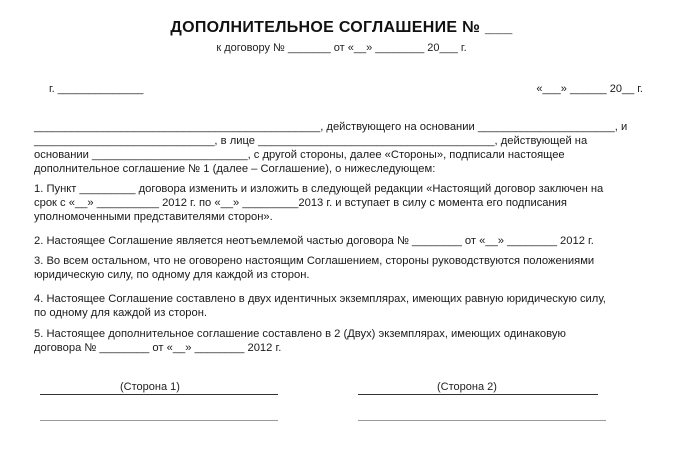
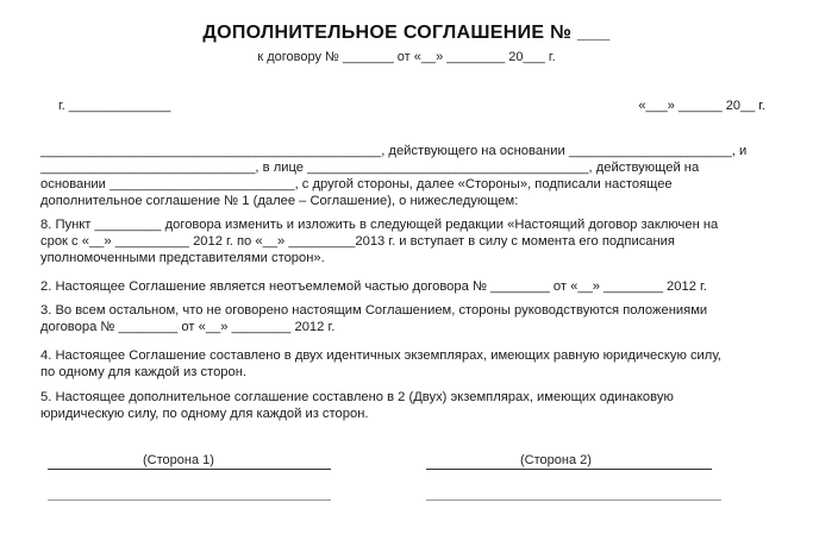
  ДОПОЛНИТЕЛЬНОЕ СОГЛАШЕНИЕ № ___
  к договору № _______ от «__» ________ 20___ г.
  г. ______________
  «___» ______ 20__ г.
  ______________________________________________, действующего на основании ______________________, и
  _____________________________, в лице ______________________________________, действующей на
  основании _________________________, с другой стороны, далее «Стороны», подписали настоящее
  дополнительное соглашение № 1 (далее – Соглашение), о нижеследующем:
- 1. Пункт _________ договора изменить и изложить в следующей редакции «Настоящий договор заключен на
+ 8. Пункт _________ договора изменить и изложить в следующей редакции «Настоящий договор заключен на
  срок с «__» __________ 2012 г. по «__» _________2013 г. и вступает в силу с момента его подписания
  уполномоченными представителями сторон».
  2. Настоящее Соглашение является неотъемлемой частью договора № ________ от «__» ________ 2012 г.
  3. Во всем остальном, что не оговорено настоящим Соглашением, стороны руководствуются положениями
- юридическую силу, по одному для каждой из сторон.
+ договора № ________ от «__» ________ 2012 г.
  4. Настоящее Соглашение составлено в двух идентичных экземплярах, имеющих равную юридическую силу,
  по одному для каждой из сторон.
  5. Настоящее дополнительное соглашение составлено в 2 (Двух) экземплярах, имеющих одинаковую
- договора № ________ от «__» ________ 2012 г.
+ юридическую силу, по одному для каждой из сторон.
  (Сторона 1)
  (Сторона 2)
